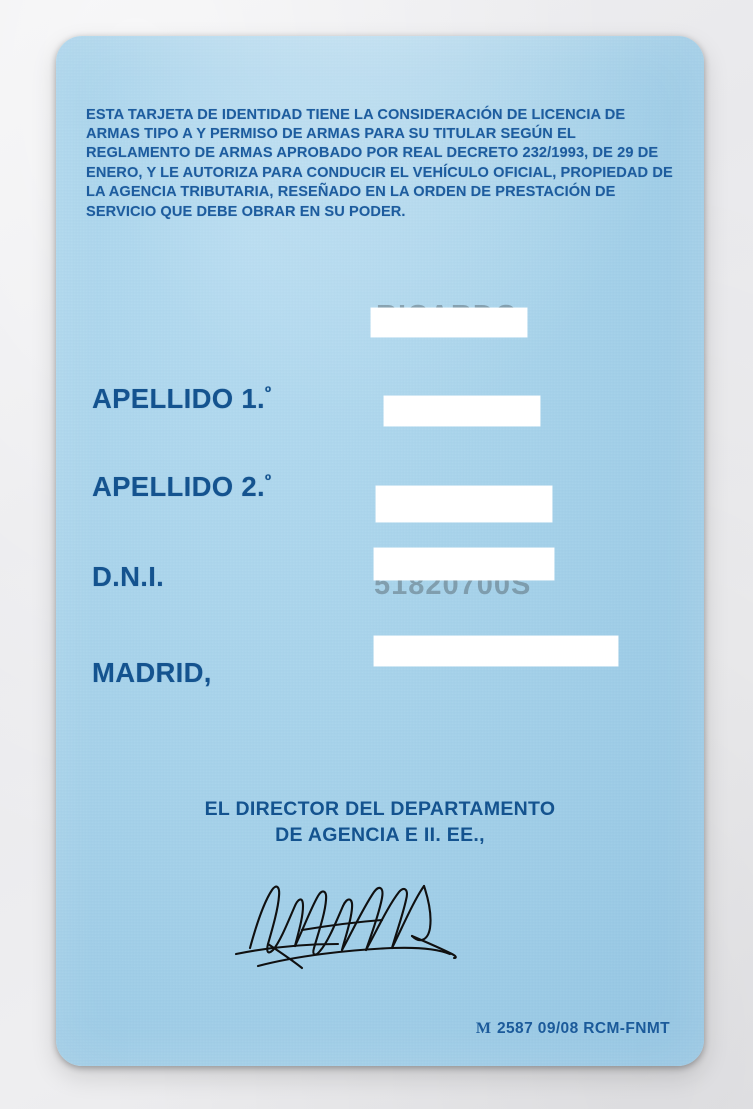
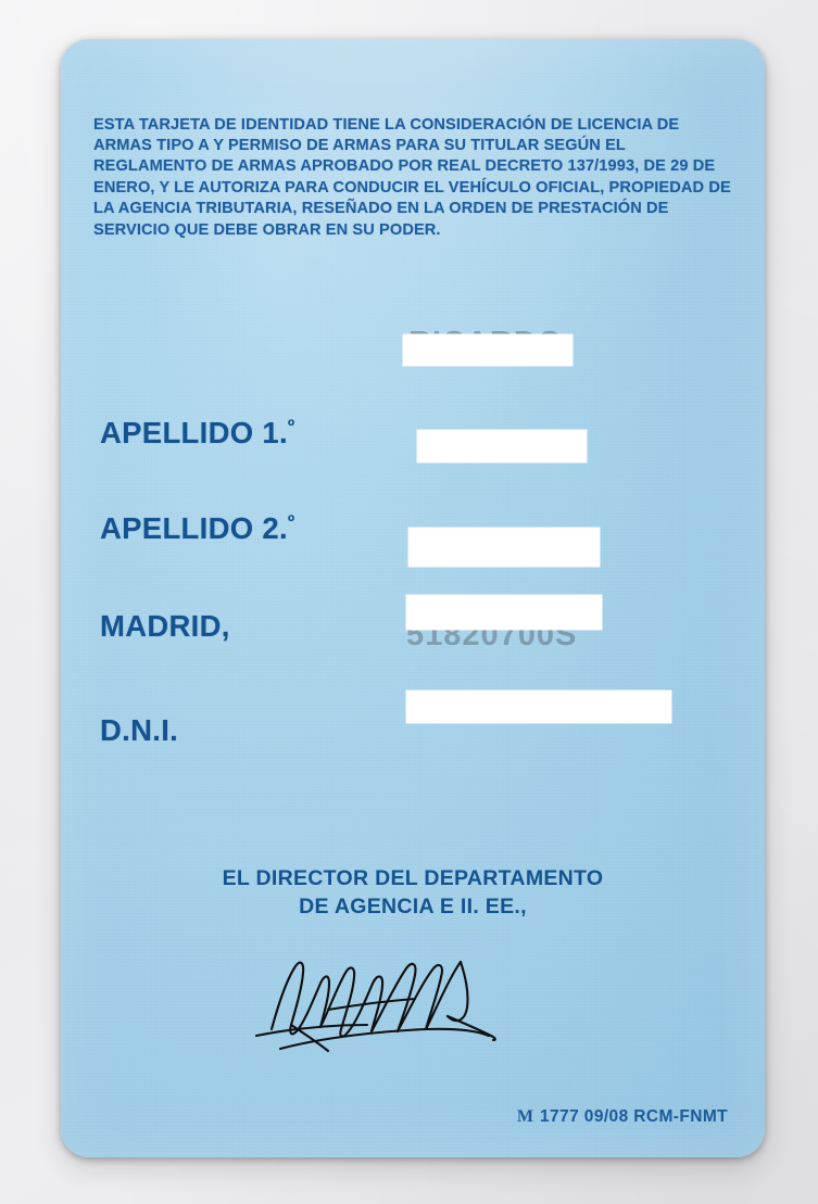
- ESTA TARJETA DE IDENTIDAD TIENE LA CONSIDERACIÓN DE LICENCIA DE ARMAS TIPO A Y PERMISO DE ARMAS PARA SU TITULAR SEGÚN EL REGLAMENTO DE ARMAS APROBADO POR REAL DECRETO 232/1993, DE 29 DE ENERO, Y LE AUTORIZA PARA CONDUCIR EL VEHÍCULO OFICIAL, PROPIEDAD DE LA AGENCIA TRIBUTARIA, RESEÑADO EN LA ORDEN DE PRESTACIÓN DE SERVICIO QUE DEBE OBRAR EN SU PODER.
+ ESTA TARJETA DE IDENTIDAD TIENE LA CONSIDERACIÓN DE LICENCIA DE ARMAS TIPO A Y PERMISO DE ARMAS PARA SU TITULAR SEGÚN EL REGLAMENTO DE ARMAS APROBADO POR REAL DECRETO 137/1993, DE 29 DE ENERO, Y LE AUTORIZA PARA CONDUCIR EL VEHÍCULO OFICIAL, PROPIEDAD DE LA AGENCIA TRIBUTARIA, RESEÑADO EN LA ORDEN DE PRESTACIÓN DE SERVICIO QUE DEBE OBRAR EN SU PODER.
  APELLIDO 1.º
  APELLIDO 2.º
- D.N.I.
+ MADRID,
  51820700S
- MADRID,
+ D.N.I.
  EL DIRECTOR DEL DEPARTAMENTO
  DE AGENCIA E II. EE.,
  M
- 2587 09/08 RCM-FNMT
+ 1777 09/08 RCM-FNMT
